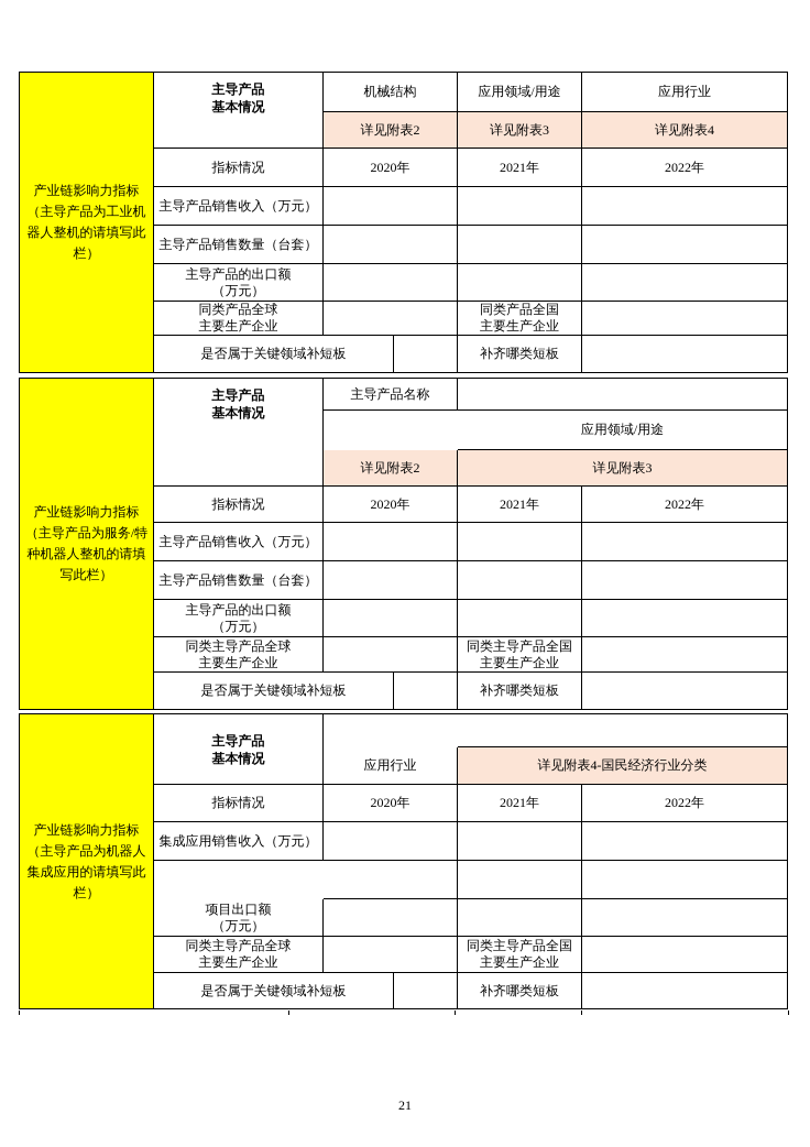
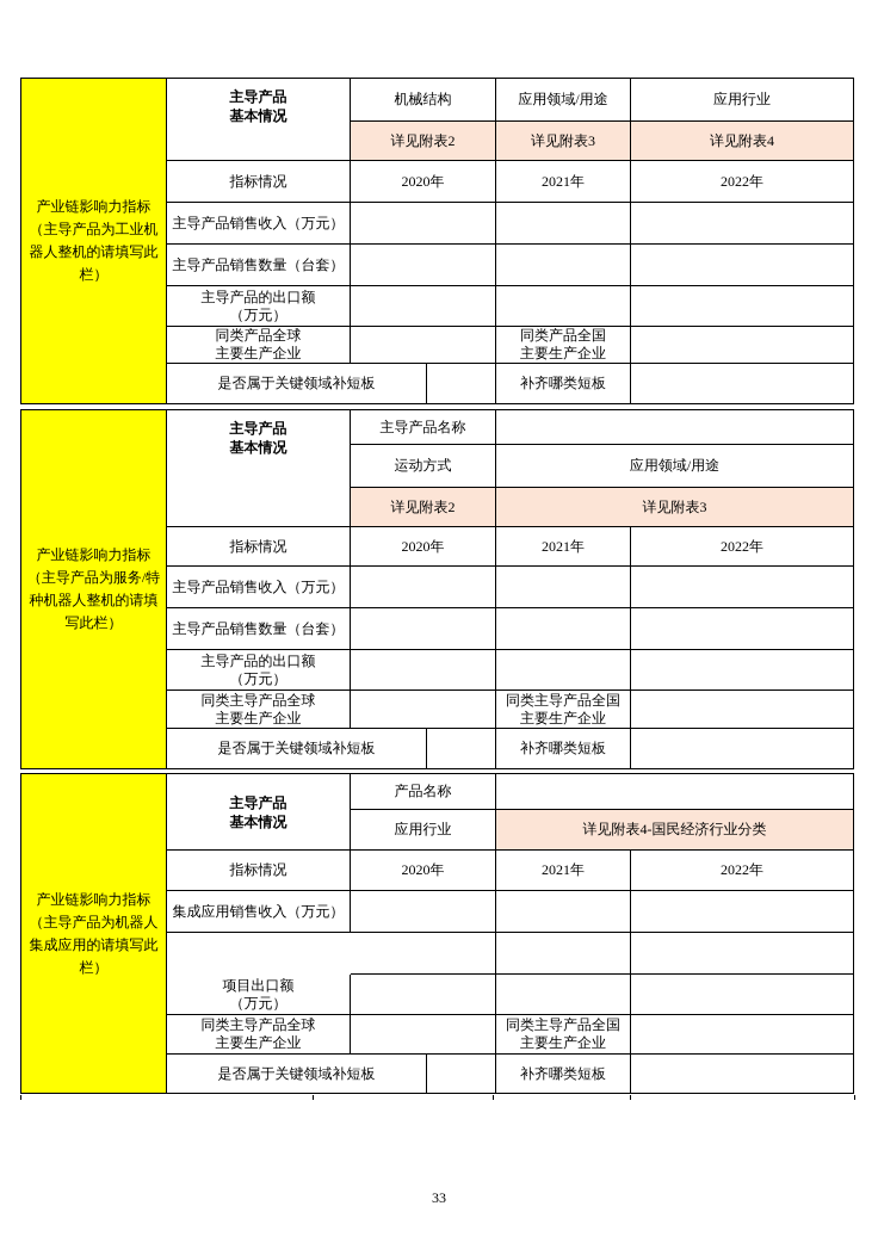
  产业链影响力指标
  （主导产品为工业机
  器人整机的请填写此
  栏）
  主导产品
  基本情况
  机械结构
  应用领域/用途
  应用行业
  详见附表2
  详见附表3
  详见附表4
  指标情况
  2020年
  2021年
  2022年
  主导产品销售收入（万元）
  主导产品销售数量（台套）
  主导产品的出口额
  （万元）
  同类产品全球
  主要生产企业
  同类产品全国
  主要生产企业
  是否属于关键领域补短板
  补齐哪类短板
  产业链影响力指标
  （主导产品为服务/特
  种机器人整机的请填
  写此栏）
  主导产品
  基本情况
  主导产品名称
+ 运动方式
  应用领域/用途
  详见附表2
  详见附表3
  指标情况
  2020年
  2021年
  2022年
  主导产品销售收入（万元）
  主导产品销售数量（台套）
  主导产品的出口额
  （万元）
  同类主导产品全球
  主要生产企业
  同类主导产品全国
  主要生产企业
  是否属于关键领域补短板
  补齐哪类短板
  产业链影响力指标
  （主导产品为机器人
  集成应用的请填写此
  栏）
  主导产品
  基本情况
+ 产品名称
  应用行业
  详见附表4-国民经济行业分类
  指标情况
  2020年
  2021年
  2022年
  集成应用销售收入（万元）
  项目出口额
  （万元）
  同类主导产品全球
  主要生产企业
  同类主导产品全国
  主要生产企业
  是否属于关键领域补短板
  补齐哪类短板
- 21
+ 33
